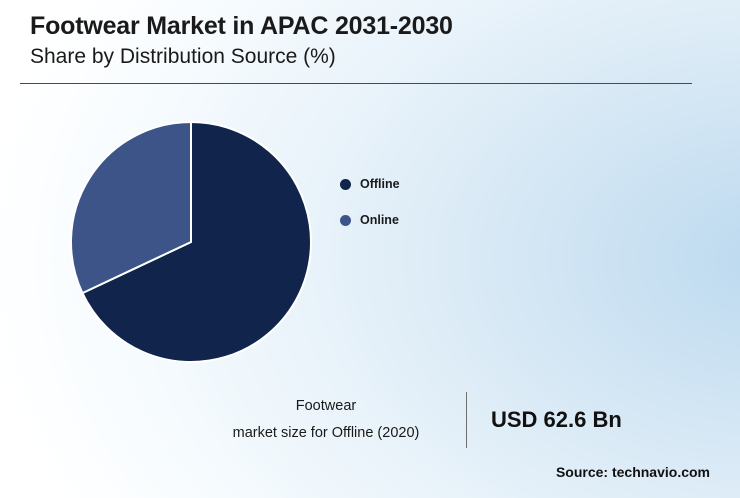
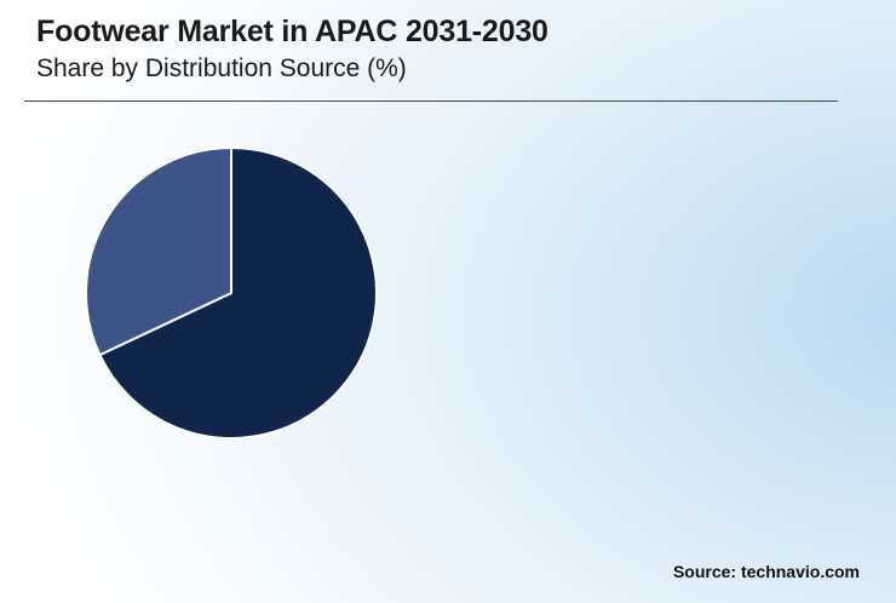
  Footwear Market in APAC 2031-2030
  Share by Distribution Source (%)
- Offline
- Online
- Footwear
- market size for Offline (2020)
- USD 62.6 Bn
  Source: technavio.com
